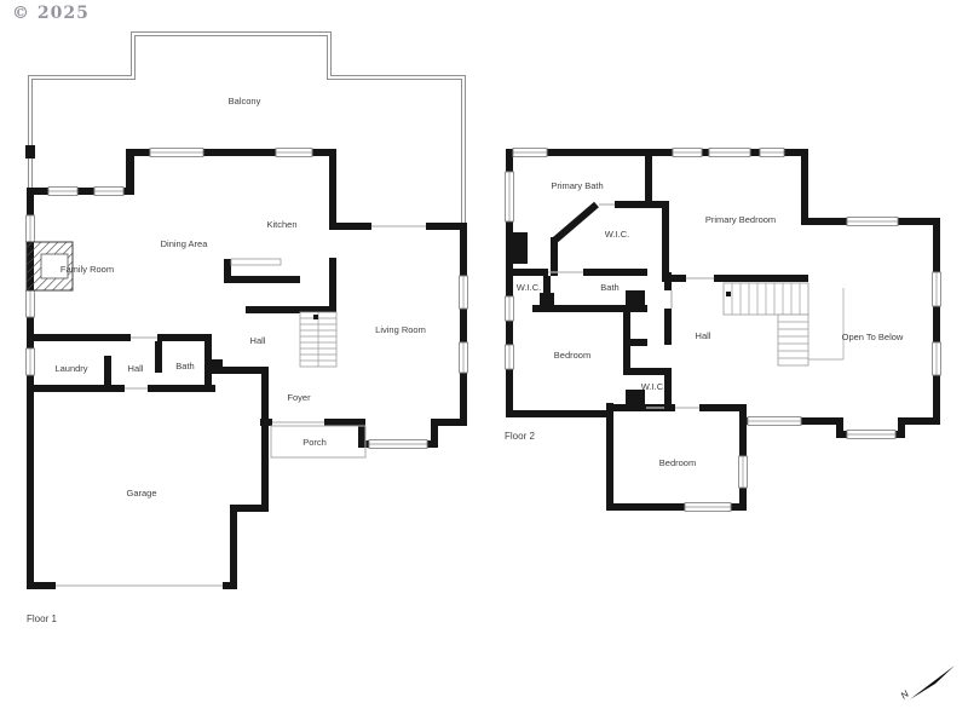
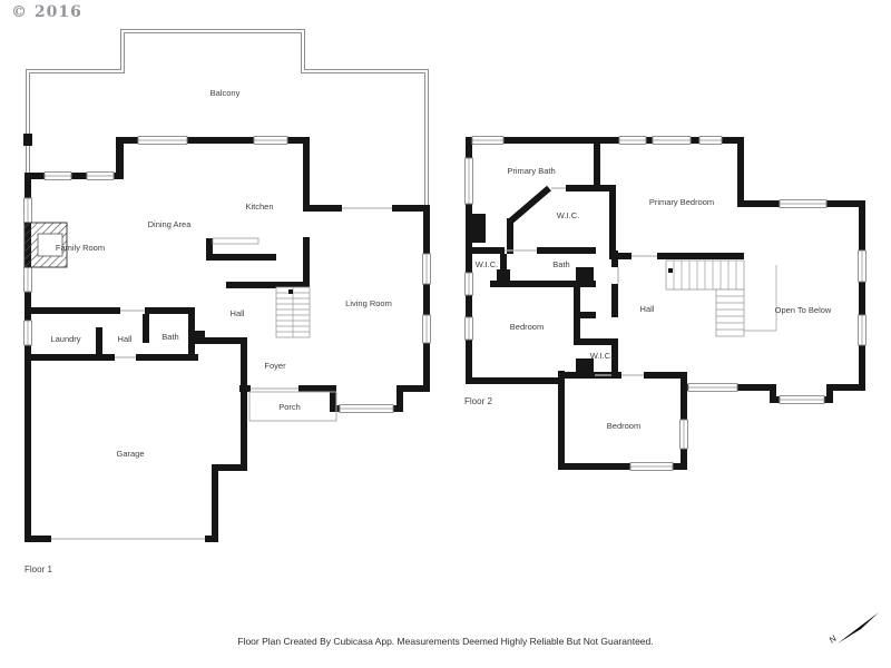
- © 2025
+ © 2016
  Balcony
  Kitchen
  Dining Area
  Family Room
  Laundry
  Hall
  Bath
  Hall
  Living Room
  Foyer
  Porch
  Garage
  Floor 1
  Primary Bath
  W.I.C.
  Primary Bedroom
  W.I.C.
  Bath
  Bedroom
  Hall
  W.I.C.
  Open To Below
  Bedroom
  Floor 2
+ Floor Plan Created By Cubicasa App. Measurements Deemed Highly Reliable But Not Guaranteed.
